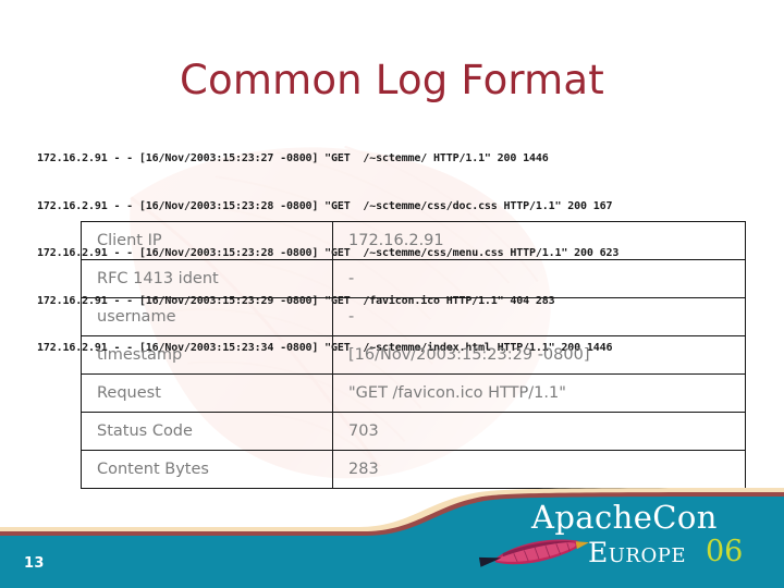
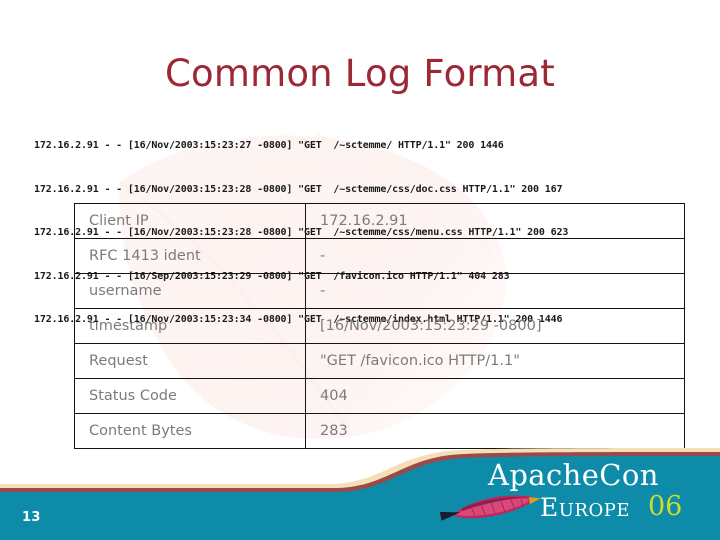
  Common Log Format
  172.16.2.91 - - [16/Nov/2003:15:23:27 -0800] "GET /~sctemme/ HTTP/1.1" 200 1446
  172.16.2.91 - - [16/Nov/2003:15:23:28 -0800] "GET /~sctemme/css/doc.css HTTP/1.1" 200 167
  172.16.2.91 - - [16/Nov/2003:15:23:28 -0800] "GET /~sctemme/css/menu.css HTTP/1.1" 200 623
- 172.16.2.91 - - [16/Nov/2003:15:23:29 -0800] "GET /favicon.ico HTTP/1.1" 404 283
+ 172.16.2.91 - - [16/Sep/2003:15:23:29 -0800] "GET /favicon.ico HTTP/1.1" 404 283
  172.16.2.91 - - [16/Nov/2003:15:23:34 -0800] "GET /~sctemme/index.html HTTP/1.1" 200 1446
  Client IP	172.16.2.91
  RFC 1413 ident	-
  username	-
  timestamp	[16/Nov/2003:15:23:29 -0800]
  Request	"GET /favicon.ico HTTP/1.1"
- Status Code	703
+ Status Code	404
  Content Bytes	283
  13
  ApacheCon
  Europe
  06
